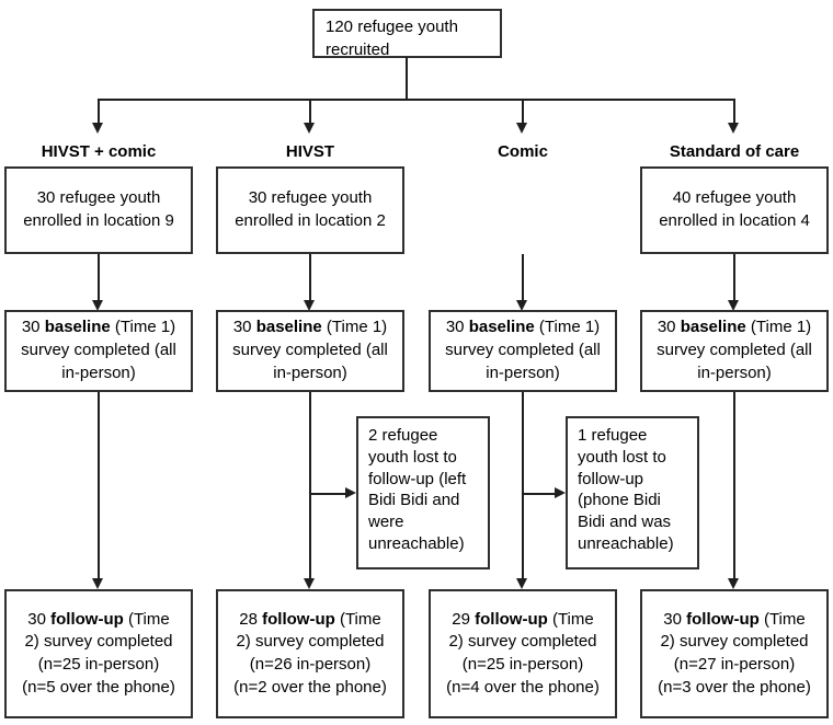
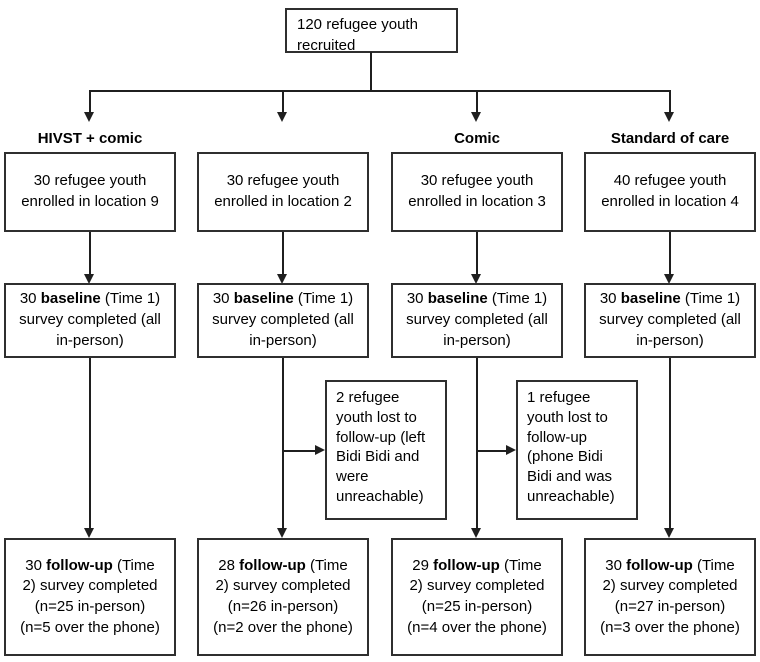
  120 refugee youth recruited
  HIVST + comic
- HIVST
  Comic
  Standard of care
  30 refugee youth enrolled in location 9
  30 refugee youth enrolled in location 2
+ 30 refugee youth enrolled in location 3
  40 refugee youth enrolled in location 4
  30 baseline (Time 1) survey completed (all in-person)
  30 baseline (Time 1) survey completed (all in-person)
  30 baseline (Time 1) survey completed (all in-person)
  30 baseline (Time 1) survey completed (all in-person)
  2 refugee youth lost to follow-up (left Bidi Bidi and were unreachable)
  1 refugee youth lost to follow-up (phone Bidi Bidi and was unreachable)
  30 follow-up (Time 2) survey completed (n=25 in-person) (n=5 over the phone)
  28 follow-up (Time 2) survey completed (n=26 in-person) (n=2 over the phone)
  29 follow-up (Time 2) survey completed (n=25 in-person) (n=4 over the phone)
  30 follow-up (Time 2) survey completed (n=27 in-person) (n=3 over the phone)
